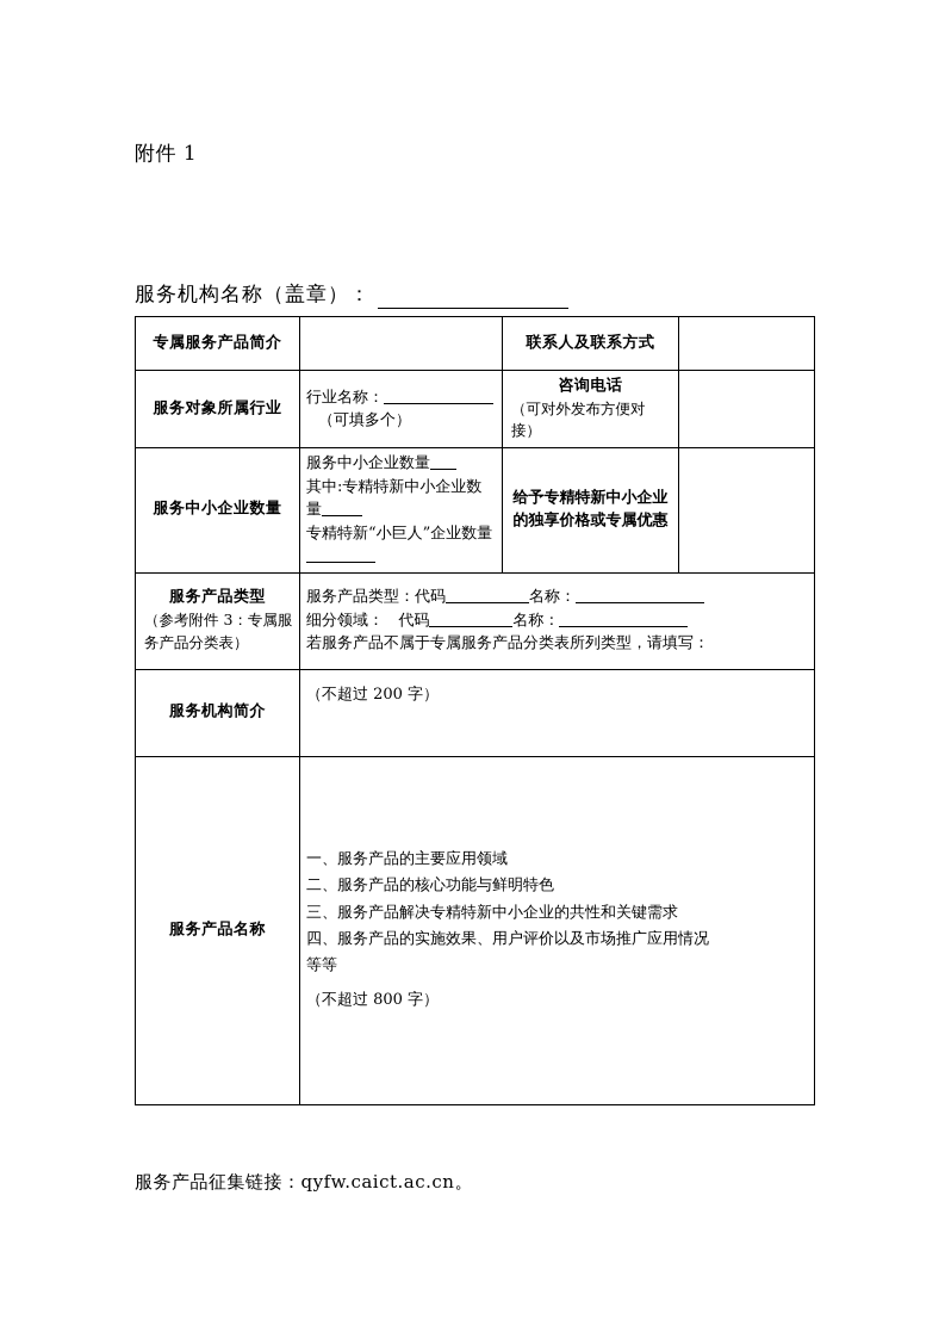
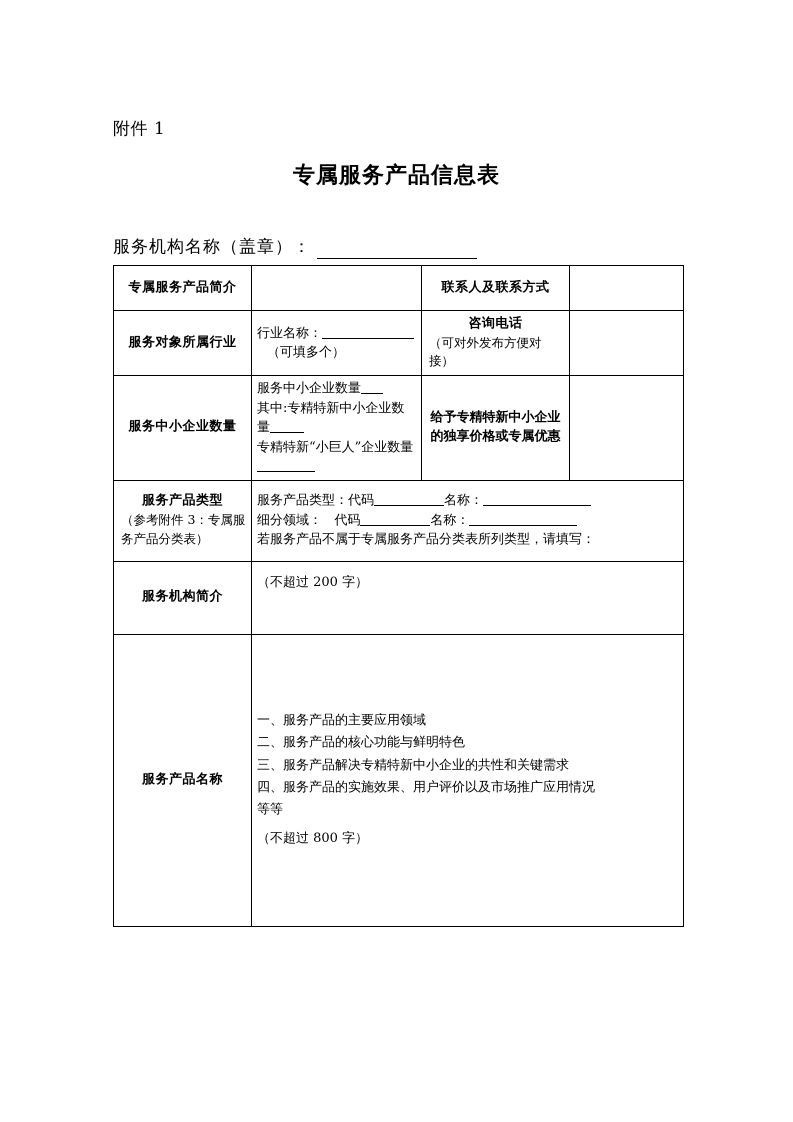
  附件 1
+ 专属服务产品信息表
  服务机构名称（盖章）：
  专属服务产品简介		联系人及联系方式
  服务对象所属行业	行业名称： （可填多个）	咨询电话 （可对外发布方便对接）
  服务中小企业数量	服务中小企业数量 其中:专精特新中小企业数量 专精特新“小巨人”企业数量	给予专精特新中小企业的独享价格或专属优惠
  服务产品类型 （参考附件 3：专属服务产品分类表）	服务产品类型：代码 名称： 细分领域： 代码 名称： 若服务产品不属于专属服务产品分类表所列类型，请填写：
  服务机构简介	（不超过 200 字）
  服务产品名称	一、服务产品的主要应用领域 二、服务产品的核心功能与鲜明特色 三、服务产品解决专精特新中小企业的共性和关键需求 四、服务产品的实施效果、用户评价以及市场推广应用情况 等等 （不超过 800 字）
- 服务产品征集链接：qyfw.caict.ac.cn。
